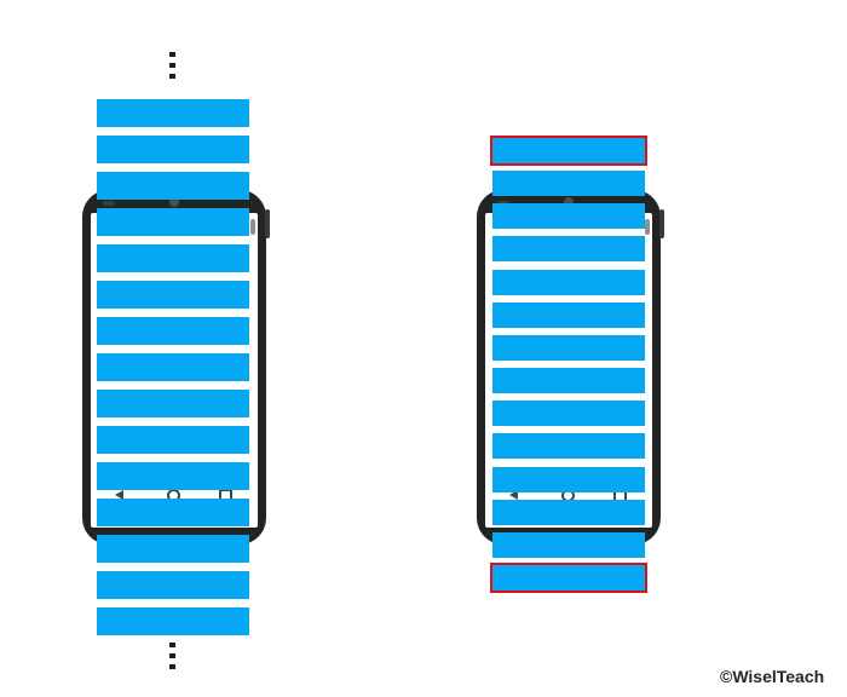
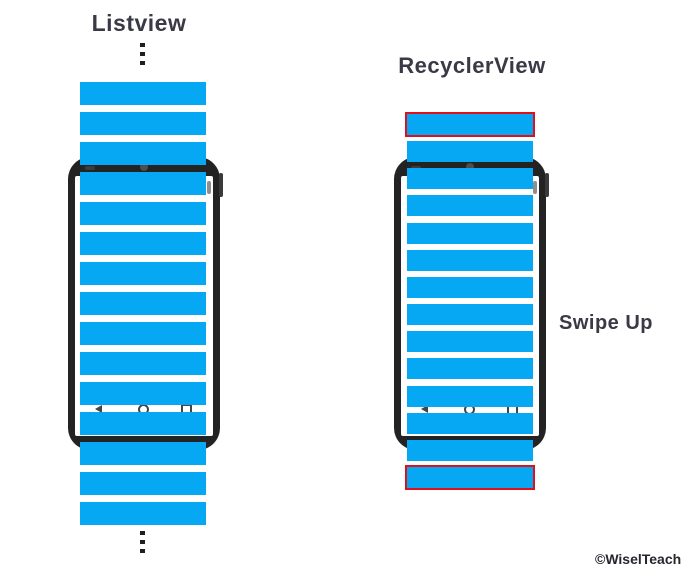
+ Listview
+ RecyclerView
+ Swipe Up
  ©WiselTeach
